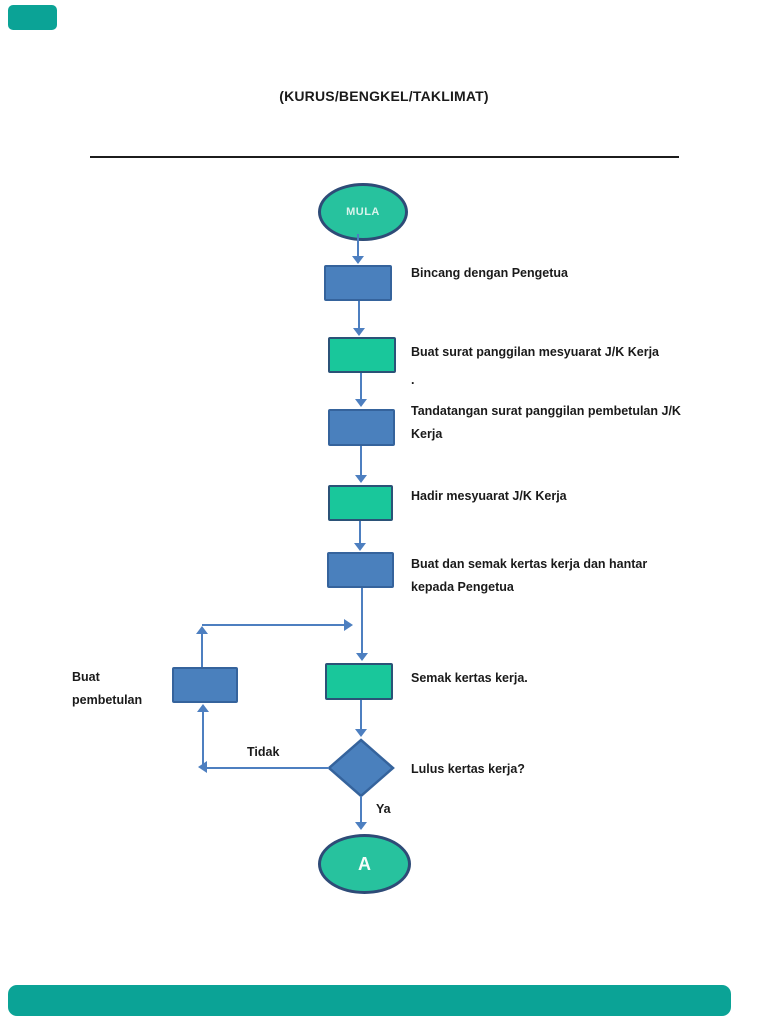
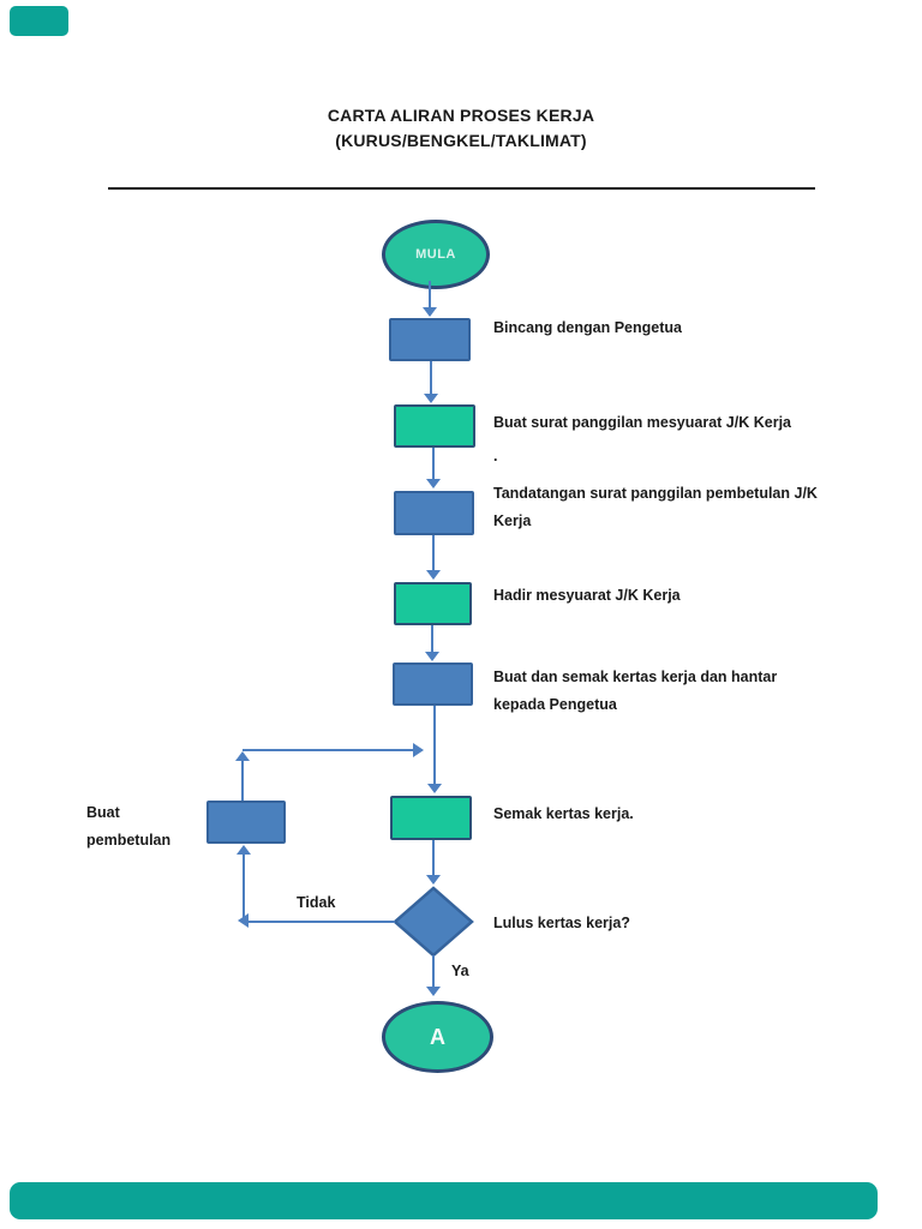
+ CARTA ALIRAN PROSES KERJA
  (KURUS/BENGKEL/TAKLIMAT)
  MULA
  Bincang dengan Pengetua
  Buat surat panggilan mesyuarat J/K Kerja
  .
  Tandatangan surat panggilan pembetulan J/K
  Kerja
  Hadir mesyuarat J/K Kerja
  Buat dan semak kertas kerja dan hantar
  kepada Pengetua
  Buat
  pembetulan
  Semak kertas kerja.
  Lulus kertas kerja?
  Tidak
  Ya
  A
